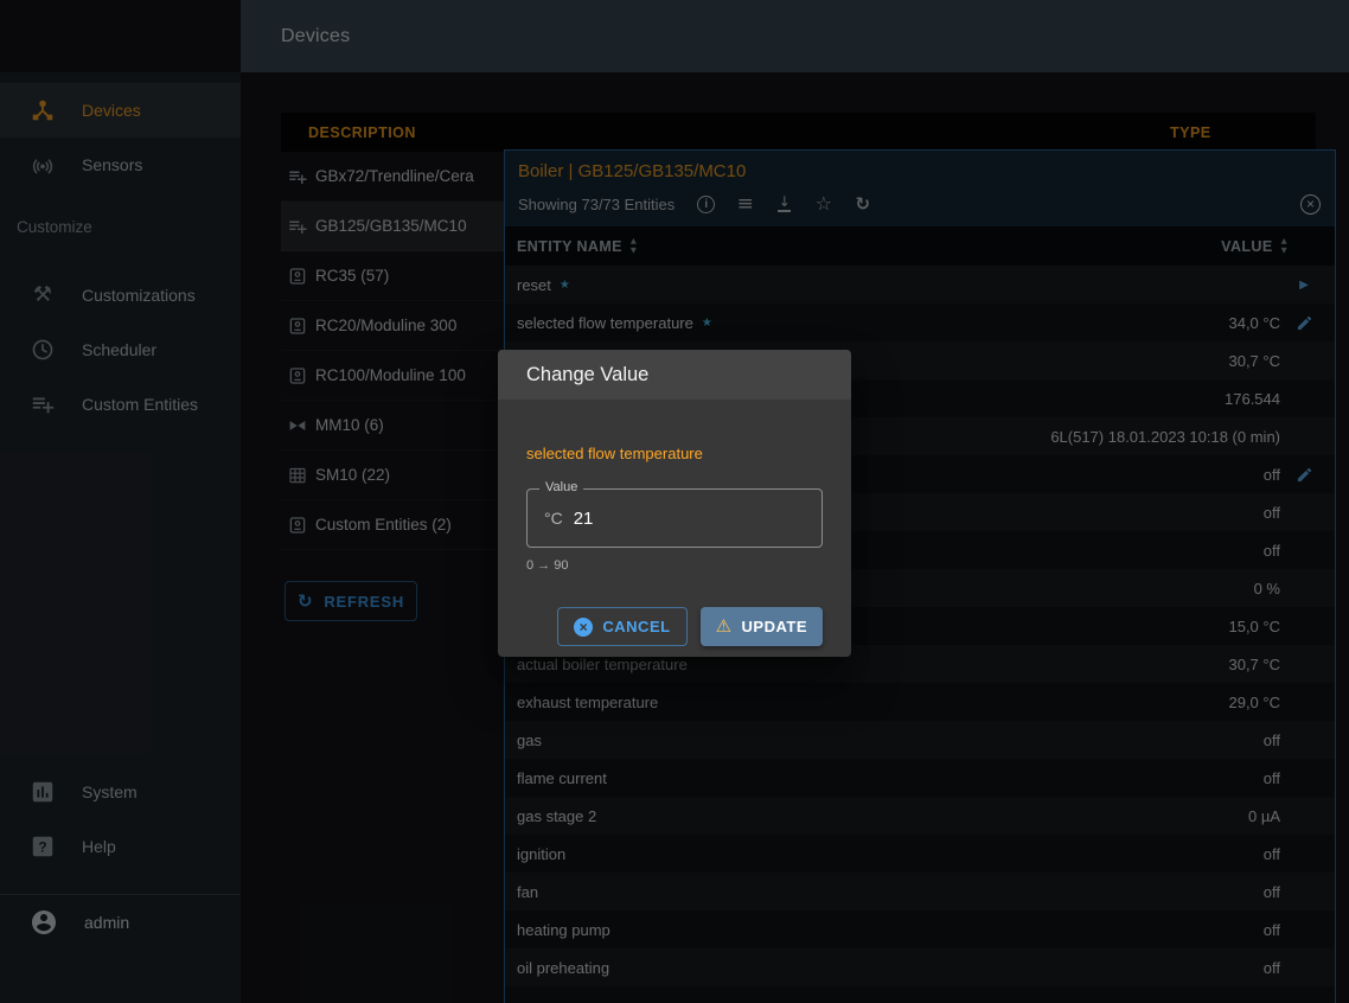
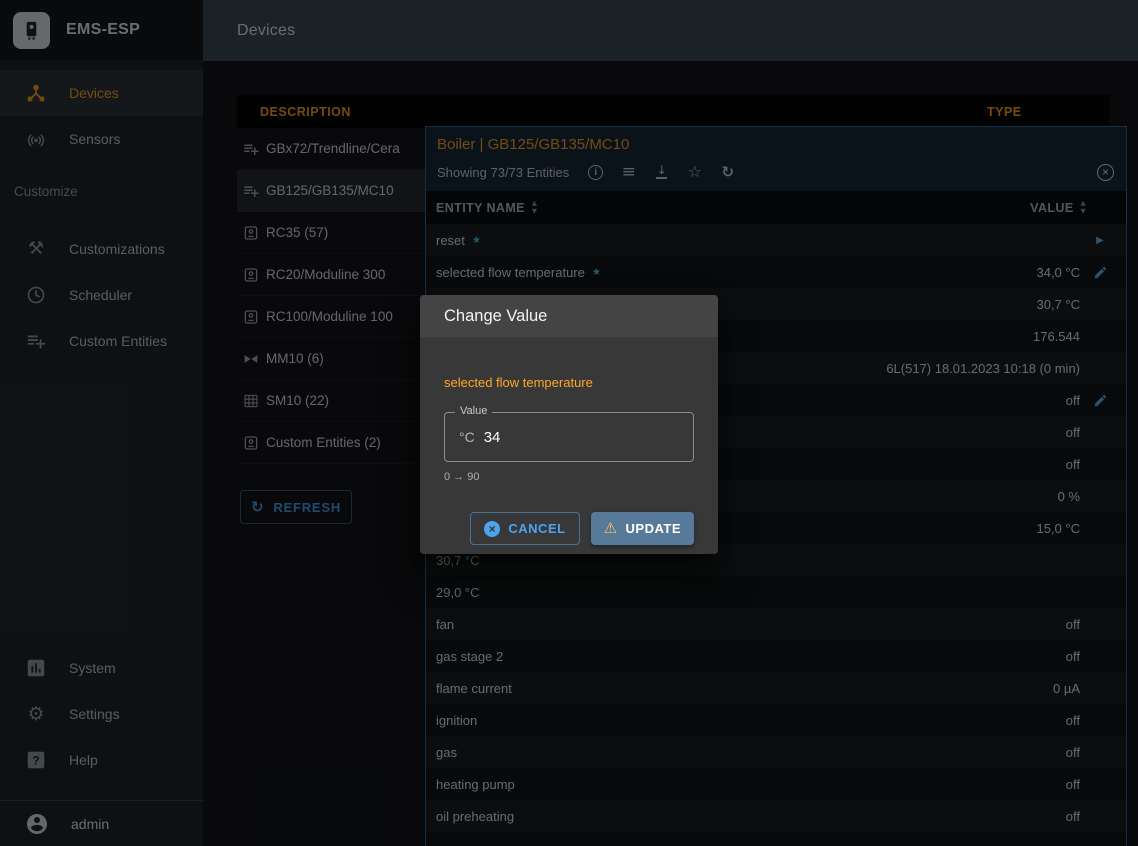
+ EMS-ESP
  Devices
  Devices
  Sensors
  Customize
  ⚒
  Customizations
  Scheduler
  Custom Entities
  System
+ ⚙
+ Settings
  ?
  Help
  admin
  DESCRIPTION
  TYPE
  GBx72/Trendline/Cera
  GB125/GB135/MC10
  RC35 (57)
  RC20/Moduline 300
  RC100/Moduline 100
  MM10 (6)
  SM10 (22)
  Custom Entities (2)
  ↻
  REFRESH
  Boiler | GB125/GB135/MC10
  Showing 73/73 Entities
  i
  ≡
  ↓
  ☆
  ↻
  ×
  ENTITY NAME
  ▲
  ▼
  VALUE
  ▲
  ▼
  reset
  ★
  ▶
  selected flow temperature
  ★
  34,0 °C
  30,7 °C
  176.544
  6L(517) 18.01.2023 10:18 (0 min)
  off
  off
  off
  0 %
  15,0 °C
- actual boiler temperature
  30,7 °C
- exhaust temperature
  29,0 °C
- gas
+ fan
  off
- flame current
+ gas stage 2
  off
- gas stage 2
+ flame current
  0 µA
  ignition
  off
- fan
+ gas
  off
  heating pump
  off
  oil preheating
  off
  Change Value
  selected flow temperature
  Value
  °C
- 21
+ 34
  0 → 90
  ×
  CANCEL
  ⚠
  UPDATE
